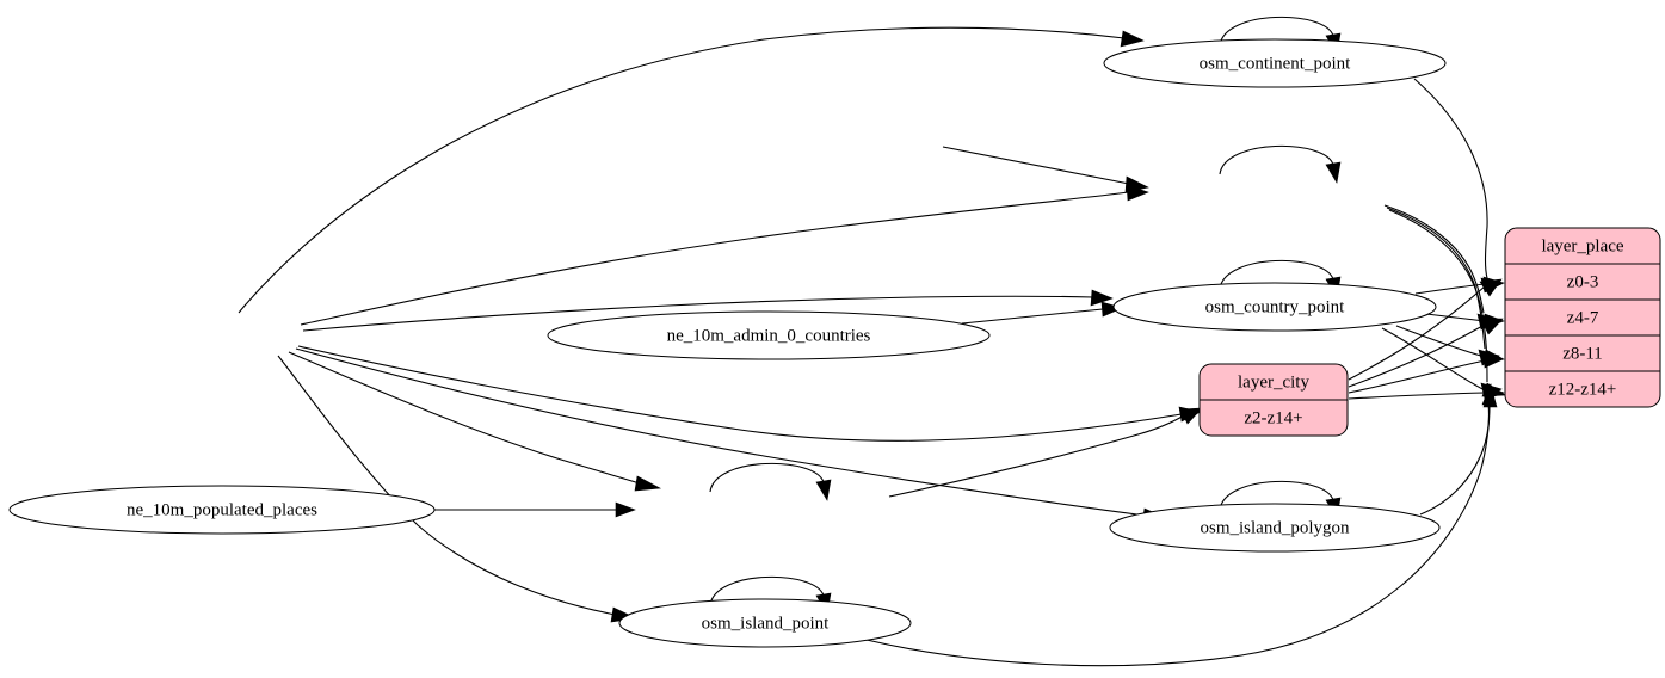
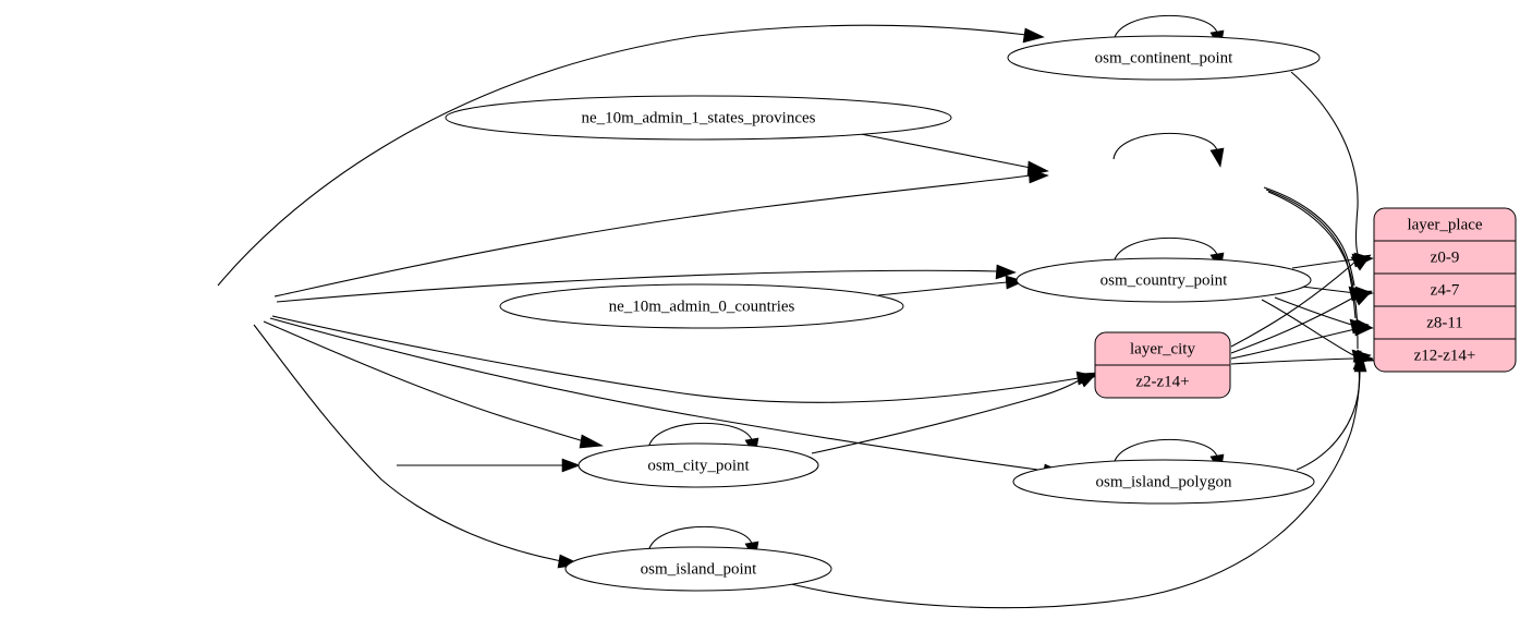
+ ne_10m_admin_1_states_provinces
  ne_10m_admin_0_countries
- ne_10m_populated_places
  osm_continent_point
  osm_country_point
+ osm_city_point
  osm_island_polygon
  osm_island_point
  layer_city
  z2-z14+
  layer_place
- z0-3
+ z0-9
  z4-7
  z8-11
  z12-z14+
